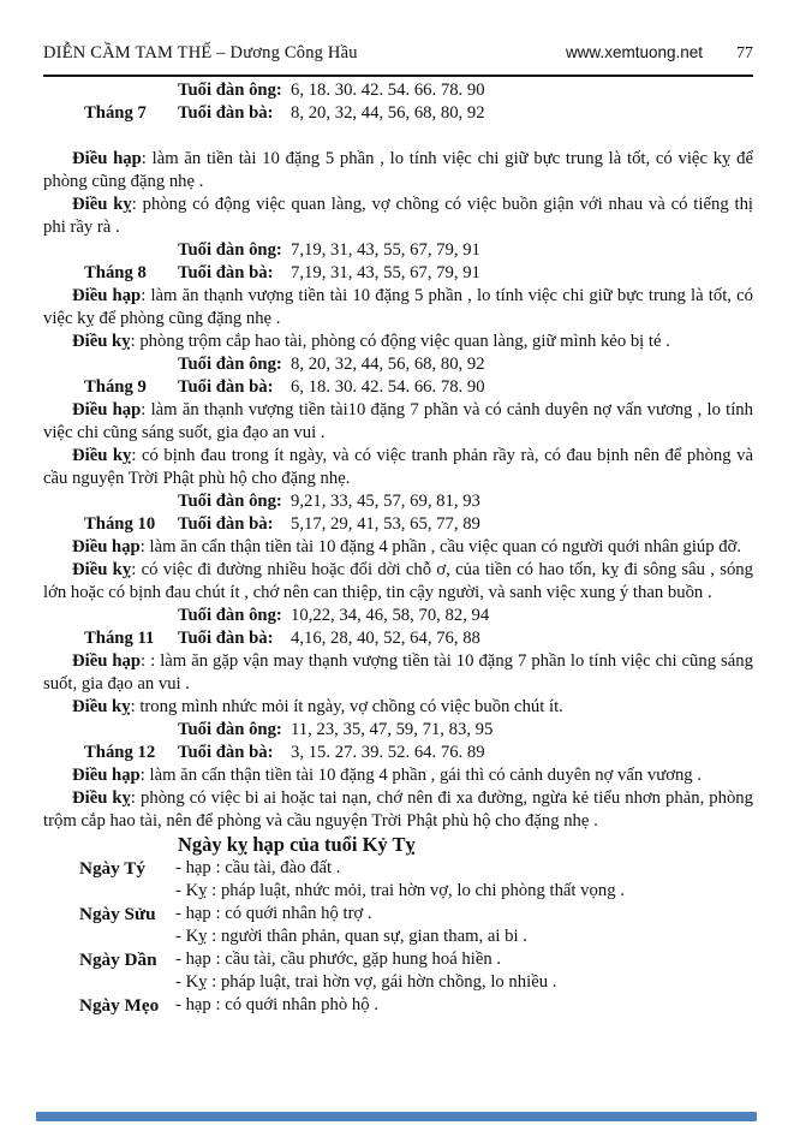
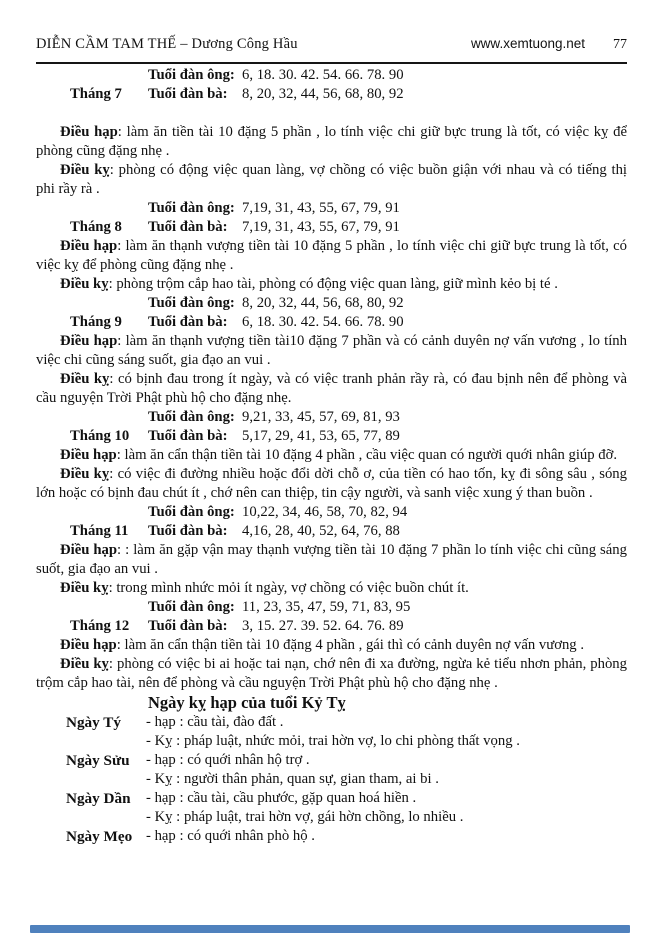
  DIỄN CẦM TAM THẾ – Dương Công Hầu
  www.xemtuong.net
  77
  Tuổi đàn ông:
  6, 18. 30. 42. 54. 66. 78. 90
  Tháng 7
  Tuổi đàn bà:
  8, 20, 32, 44, 56, 68, 80, 92
  Điều hạp: làm ăn tiền tài 10 đặng 5 phần , lo tính việc chi giữ bực trung là tốt, có việc kỵ để phòng cũng đặng nhẹ .
  Điều kỵ: phòng có động việc quan làng, vợ chồng có việc buồn giận với nhau và có tiếng thị phi rầy rà .
  Tuổi đàn ông:
  7,19, 31, 43, 55, 67, 79, 91
  Tháng 8
  Tuổi đàn bà:
  7,19, 31, 43, 55, 67, 79, 91
  Điều hạp: làm ăn thạnh vượng tiền tài 10 đặng 5 phần , lo tính việc chi giữ bực trung là tốt, có việc kỵ để phòng cũng đặng nhẹ .
  Điều kỵ: phòng trộm cắp hao tài, phòng có động việc quan làng, giữ mình kẻo bị té .
  Tuổi đàn ông:
  8, 20, 32, 44, 56, 68, 80, 92
  Tháng 9
  Tuổi đàn bà:
  6, 18. 30. 42. 54. 66. 78. 90
  Điều hạp: làm ăn thạnh vượng tiền tài10 đặng 7 phần và có cảnh duyên nợ vấn vương , lo tính việc chi cũng sáng suốt, gia đạo an vui .
  Điều kỵ: có bịnh đau trong ít ngày, và có việc tranh phản rầy rà, có đau bịnh nên để phòng và cầu nguyện Trời Phật phù hộ cho đặng nhẹ.
  Tuổi đàn ông:
  9,21, 33, 45, 57, 69, 81, 93
  Tháng 10
  Tuổi đàn bà:
  5,17, 29, 41, 53, 65, 77, 89
  Điều hạp: làm ăn cẩn thận tiền tài 10 đặng 4 phần , cầu việc quan có người quới nhân giúp đỡ.
  Điều kỵ: có việc đi đường nhiều hoặc đổi dời chỗ ơ, của tiền có hao tốn, kỵ đi sông sâu , sóng lớn hoặc có bịnh đau chút ít , chớ nên can thiệp, tin cậy người, và sanh việc xung ý than buồn .
  Tuổi đàn ông:
  10,22, 34, 46, 58, 70, 82, 94
  Tháng 11
  Tuổi đàn bà:
  4,16, 28, 40, 52, 64, 76, 88
  Điều hạp: : làm ăn gặp vận may thạnh vượng tiền tài 10 đặng 7 phần lo tính việc chi cũng sáng suốt, gia đạo an vui .
  Điều kỵ: trong mình nhức mỏi ít ngày, vợ chồng có việc buồn chút ít.
  Tuổi đàn ông:
  11, 23, 35, 47, 59, 71, 83, 95
  Tháng 12
  Tuổi đàn bà:
  3, 15. 27. 39. 52. 64. 76. 89
  Điều hạp: làm ăn cẩn thận tiền tài 10 đặng 4 phần , gái thì có cảnh duyên nợ vấn vương .
  Điều kỵ: phòng có việc bi ai hoặc tai nạn, chớ nên đi xa đường, ngừa kẻ tiểu nhơn phản, phòng trộm cắp hao tài, nên để phòng và cầu nguyện Trời Phật phù hộ cho đặng nhẹ .
  Ngày kỵ hạp của tuổi Kỷ Tỵ
  Ngày Tý
  - hạp : cầu tài, đào đất .
  - Kỵ : pháp luật, nhức mỏi, trai hờn vợ, lo chi phòng thất vọng .
  Ngày Sửu
  - hạp : có quới nhân hộ trợ .
  - Kỵ : người thân phản, quan sự, gian tham, ai bi .
  Ngày Dần
- - hạp : cầu tài, cầu phước, gặp hung hoá hiền .
+ - hạp : cầu tài, cầu phước, gặp quan hoá hiền .
  - Kỵ : pháp luật, trai hờn vợ, gái hờn chồng, lo nhiều .
  Ngày Mẹo
  - hạp : có quới nhân phò hộ .
